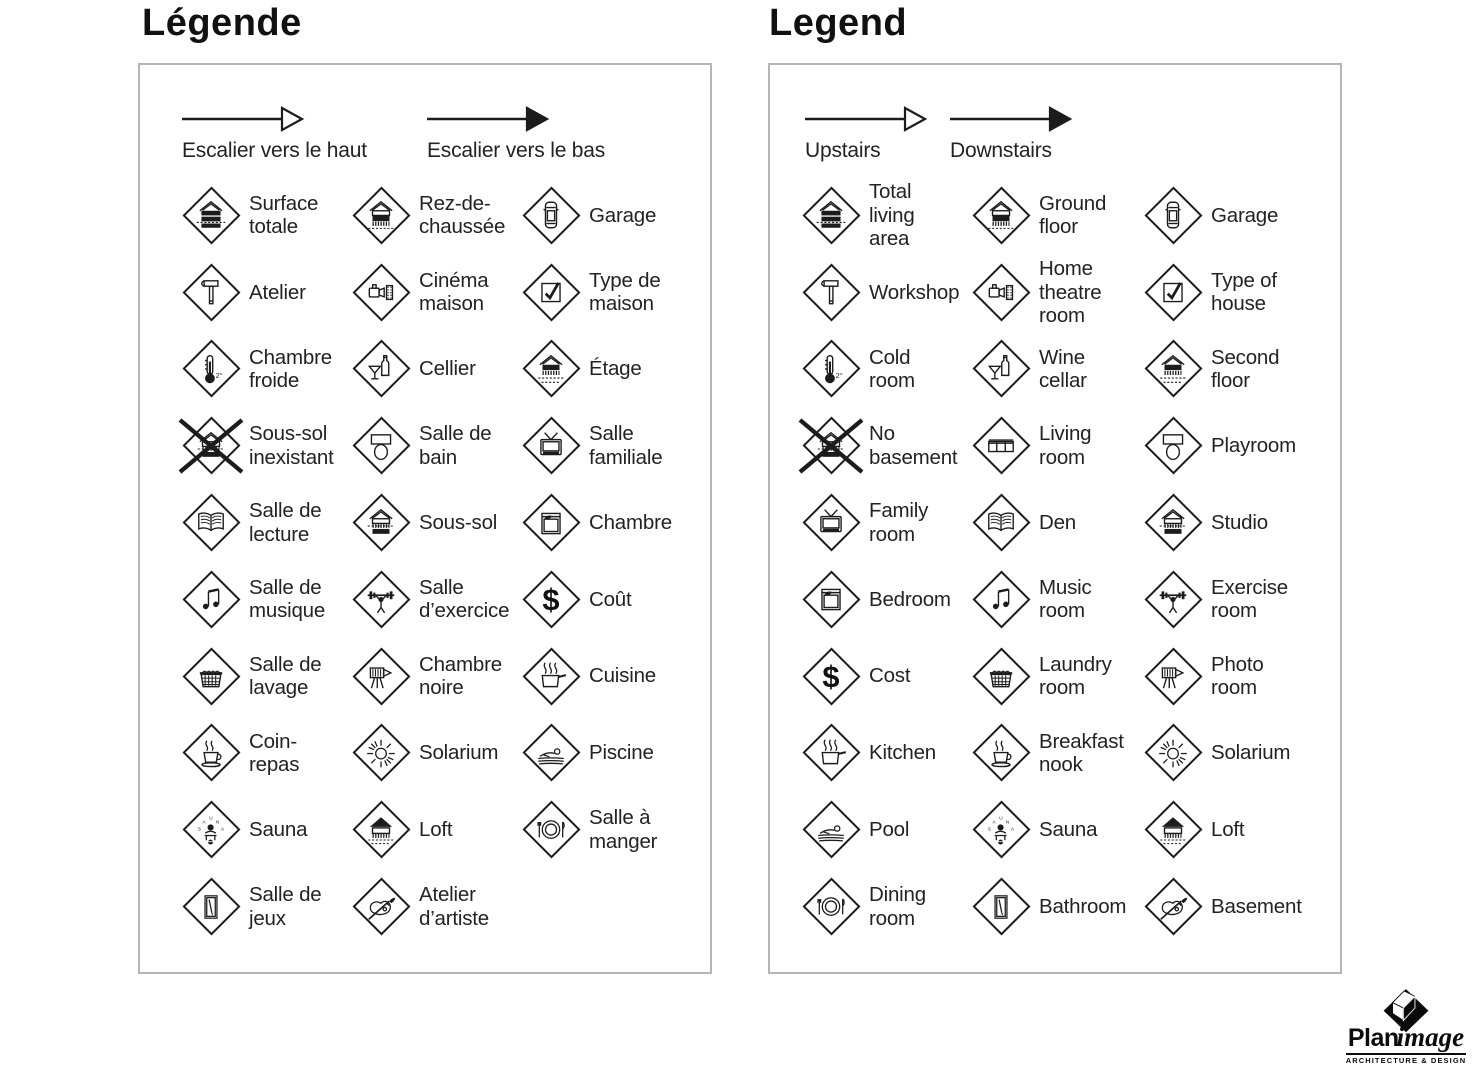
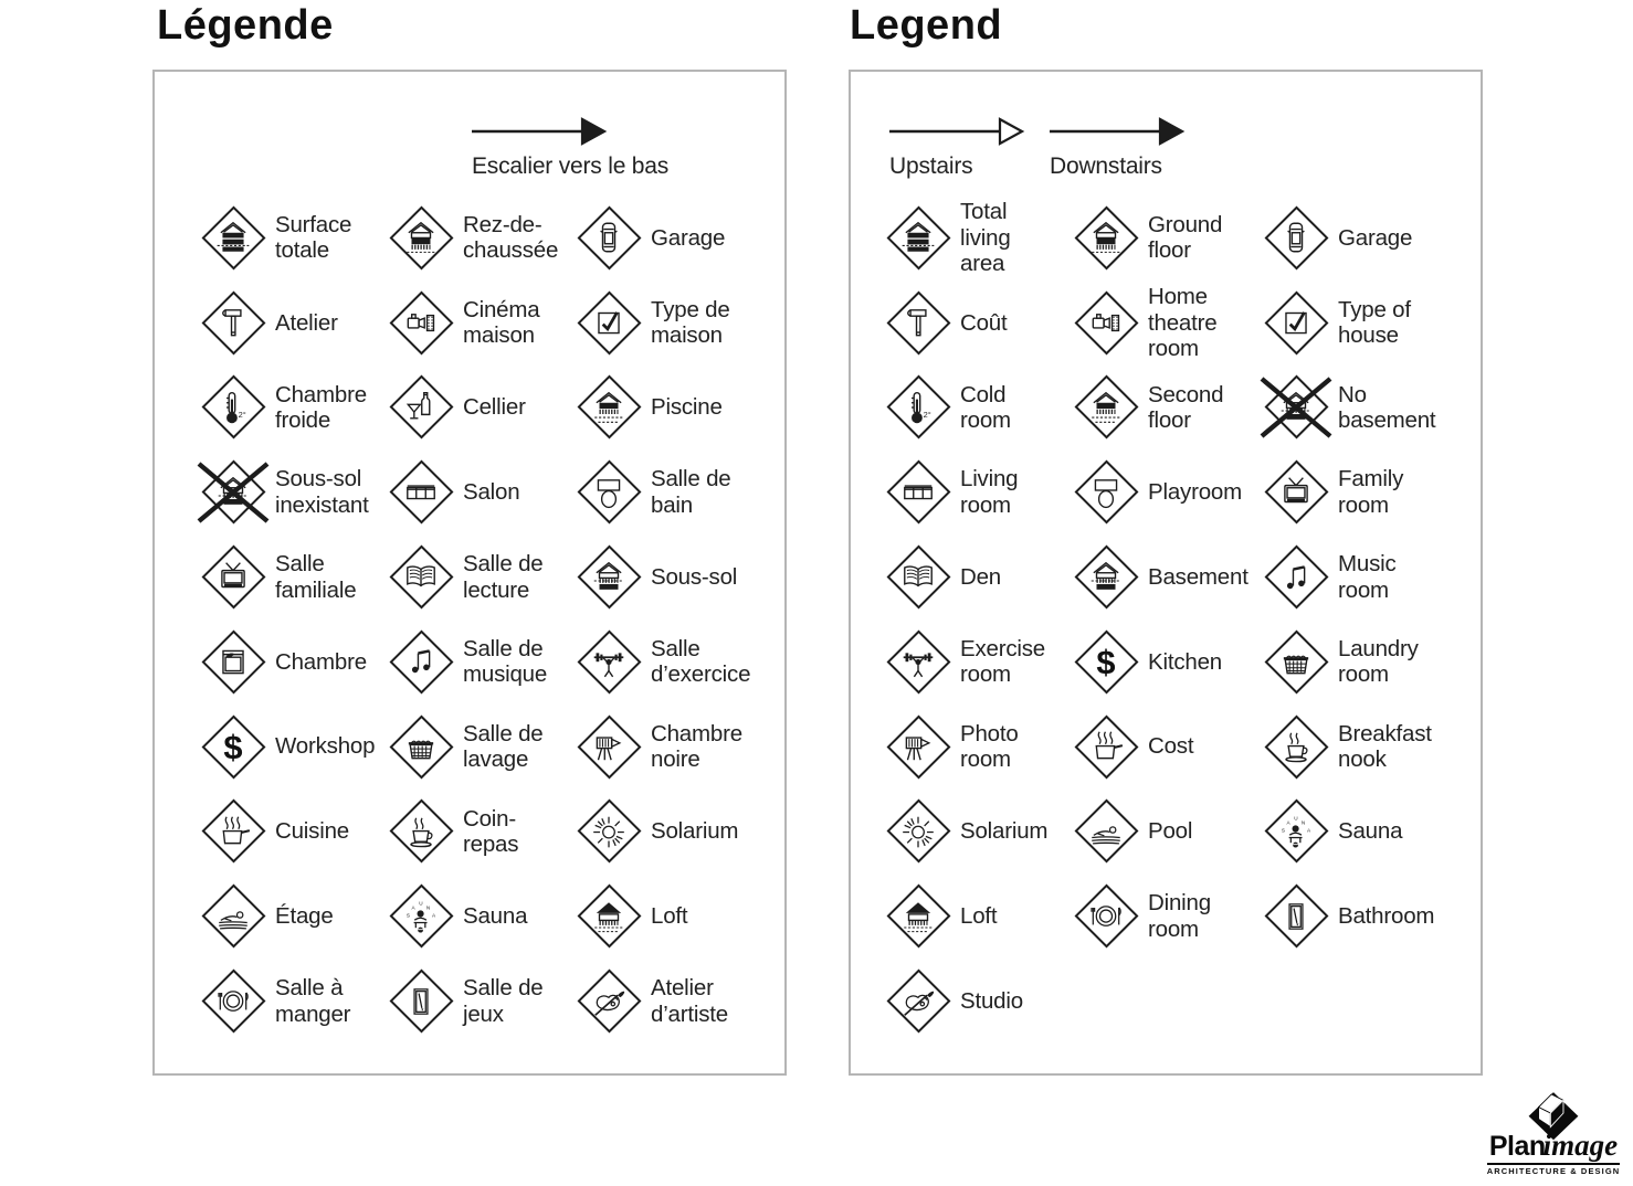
  Légende
  Legend
- Escalier vers le haut
  Escalier vers le bas
  Surface
  totale
  Rez-de-
  chaussée
  Garage
  Atelier
  Cinéma
  maison
  Type de
  maison
  Chambre
  froide
  Cellier
- Étage
+ Piscine
  Sous-sol
  inexistant
+ Salon
  Salle de
  bain
  Salle
  familiale
  Salle de
  lecture
  Sous-sol
  Chambre
  Salle de
  musique
  Salle
  d’exercice
- Coût
+ Workshop
  Salle de
  lavage
  Chambre
  noire
  Cuisine
  Coin-
  repas
  Solarium
- Piscine
+ Étage
  Sauna
  Loft
  Salle à
  manger
  Salle de
  jeux
  Atelier
  d’artiste
  Upstairs
  Downstairs
  Total
  living
  area
  Ground
  floor
  Garage
- Workshop
+ Coût
  Home
  theatre
  room
  Type of
  house
  Cold
  room
- Wine
- cellar
  Second
  floor
  No
  basement
  Living
  room
  Playroom
  Family
  room
  Den
- Studio
+ Basement
- Bedroom
  Music
  room
  Exercise
  room
- Cost
+ Kitchen
  Laundry
  room
  Photo
  room
- Kitchen
+ Cost
  Breakfast
  nook
  Solarium
  Pool
  Sauna
  Loft
  Dining
  room
  Bathroom
- Basement
+ Studio
  Planimage
  ARCHITECTURE & DESIGN
